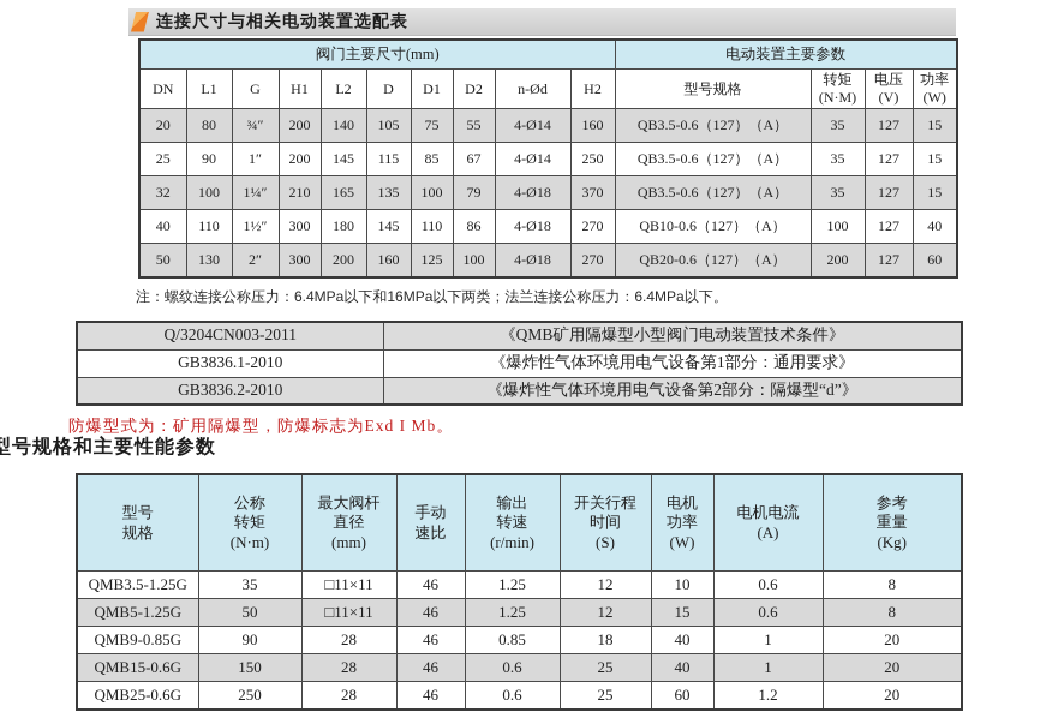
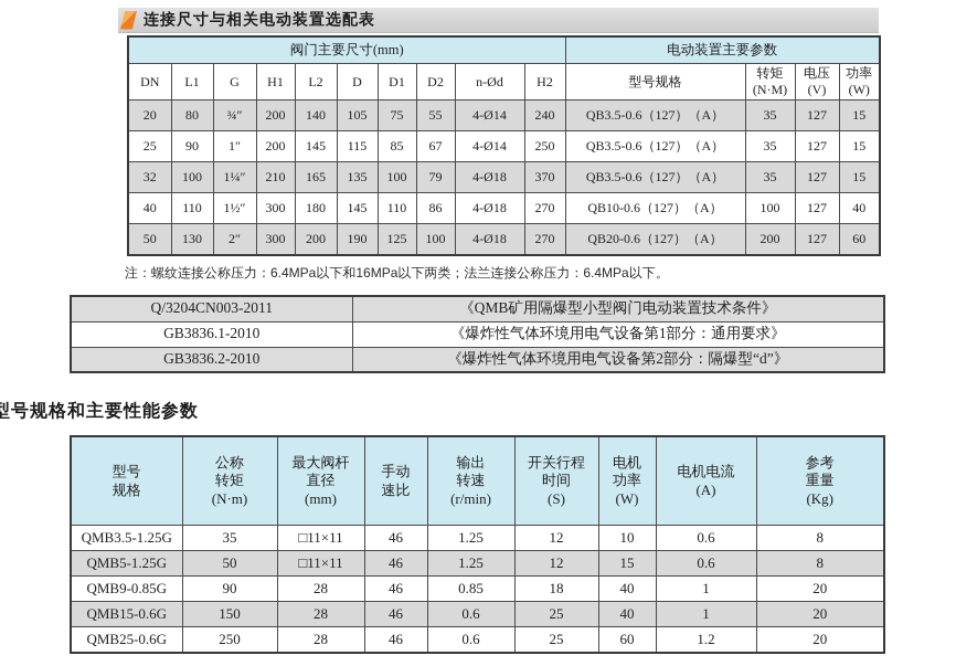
  连接尺寸与相关电动装置选配表
  阀门主要尺寸(mm)	电动装置主要参数
  DN	L1	G	H1	L2	D	D1	D2	n-Ød	H2	型号规格	转矩 (N·M)	电压 (V)	功率 (W)
- 20	80	¾″	200	140	105	75	55	4-Ø14	160	QB3.5-0.6（127）（A）	35	127	15
+ 20	80	¾″	200	140	105	75	55	4-Ø14	240	QB3.5-0.6（127）（A）	35	127	15
  25	90	1″	200	145	115	85	67	4-Ø14	250	QB3.5-0.6（127）（A）	35	127	15
  32	100	1¼″	210	165	135	100	79	4-Ø18	370	QB3.5-0.6（127）（A）	35	127	15
  40	110	1½″	300	180	145	110	86	4-Ø18	270	QB10-0.6（127）（A）	100	127	40
- 50	130	2″	300	200	160	125	100	4-Ø18	270	QB20-0.6（127）（A）	200	127	60
+ 50	130	2″	300	200	190	125	100	4-Ø18	270	QB20-0.6（127）（A）	200	127	60
  注：螺纹连接公称压力：6.4MPa以下和16MPa以下两类；法兰连接公称压力：6.4MPa以下。
  Q/3204CN003-2011	《QMB矿用隔爆型小型阀门电动装置技术条件》
  GB3836.1-2010	《爆炸性气体环境用电气设备第1部分：通用要求》
  GB3836.2-2010	《爆炸性气体环境用电气设备第2部分：隔爆型“d”》
- 防爆型式为：矿用隔爆型，防爆标志为Exd I Mb。
  型号规格和主要性能参数
  型号 规格	公称 转矩 (N·m)	最大阀杆 直径 (mm)	手动 速比	输出 转速 (r/min)	开关行程 时间 (S)	电机 功率 (W)	电机电流 (A)	参考 重量 (Kg)
  QMB3.5-1.25G	35	□11×11	46	1.25	12	10	0.6	8
  QMB5-1.25G	50	□11×11	46	1.25	12	15	0.6	8
  QMB9-0.85G	90	28	46	0.85	18	40	1	20
  QMB15-0.6G	150	28	46	0.6	25	40	1	20
  QMB25-0.6G	250	28	46	0.6	25	60	1.2	20
